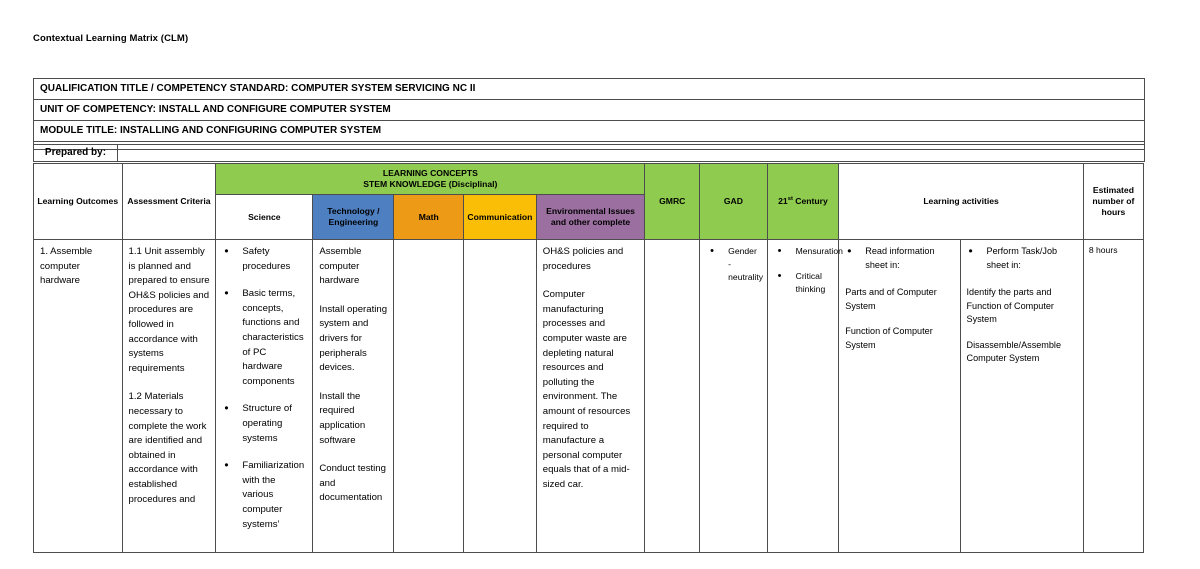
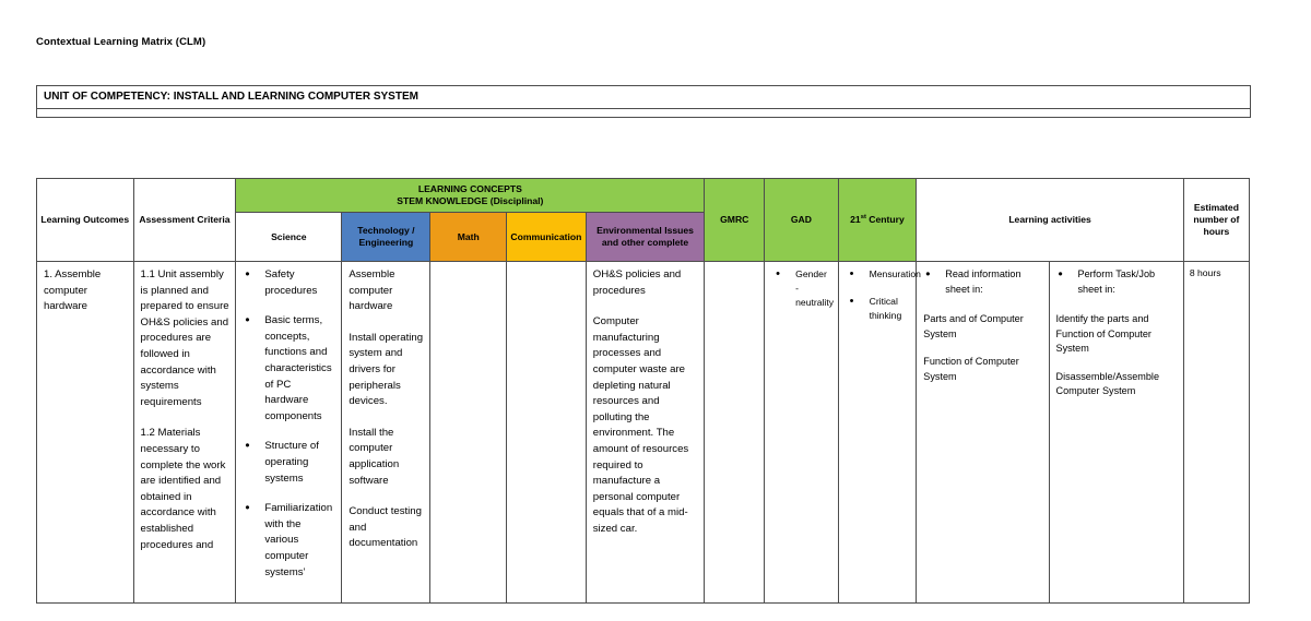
  Contextual Learning Matrix (CLM)
- QUALIFICATION TITLE / COMPETENCY STANDARD: COMPUTER SYSTEM SERVICING NC II
- UNIT OF COMPETENCY: INSTALL AND CONFIGURE COMPUTER SYSTEM
+ UNIT OF COMPETENCY: INSTALL AND LEARNING COMPUTER SYSTEM
- MODULE TITLE: INSTALLING AND CONFIGURING COMPUTER SYSTEM
- Prepared by:
  Learning Outcomes	Assessment Criteria	LEARNING CONCEPTS STEM KNOWLEDGE (Disciplinal)	GMRC	GAD	21 Century	Learning activities	Estimated number of hours
  Science	Technology / Engineering	Math	Communication	Environmental Issues and other complete
- 1. Assemble computer hardware	1.1 Unit assembly is planned and prepared to ensure OH&S policies and procedures are followed in accordance with systems requirements 1.2 Materials necessary to complete the work are identified and obtained in accordance with established procedures and	Safety procedures Basic terms, concepts, functions and characteristics of PC hardware components Structure of operating systems Familiarization with the various computer systems’	Assemble computer hardware Install operating system and drivers for peripherals devices. Install the required application software Conduct testing and documentation			OH&S policies and procedures Computer manufacturing processes and computer waste are depleting natural resources and polluting the environment. The amount of resources required to manufacture a personal computer equals that of a mid-sized car.		Gender - neutrality	Mensuration Critical thinking	Read information sheet in: Parts and of Computer System Function of Computer System	Perform Task/Job sheet in: Identify the parts and Function of Computer System Disassemble/Assemble Computer System	8 hours
+ 1. Assemble computer hardware	1.1 Unit assembly is planned and prepared to ensure OH&S policies and procedures are followed in accordance with systems requirements 1.2 Materials necessary to complete the work are identified and obtained in accordance with established procedures and	Safety procedures Basic terms, concepts, functions and characteristics of PC hardware components Structure of operating systems Familiarization with the various computer systems’	Assemble computer hardware Install operating system and drivers for peripherals devices. Install the computer application software Conduct testing and documentation			OH&S policies and procedures Computer manufacturing processes and computer waste are depleting natural resources and polluting the environment. The amount of resources required to manufacture a personal computer equals that of a mid-sized car.		Gender - neutrality	Mensuration Critical thinking	Read information sheet in: Parts and of Computer System Function of Computer System	Perform Task/Job sheet in: Identify the parts and Function of Computer System Disassemble/Assemble Computer System	8 hours
